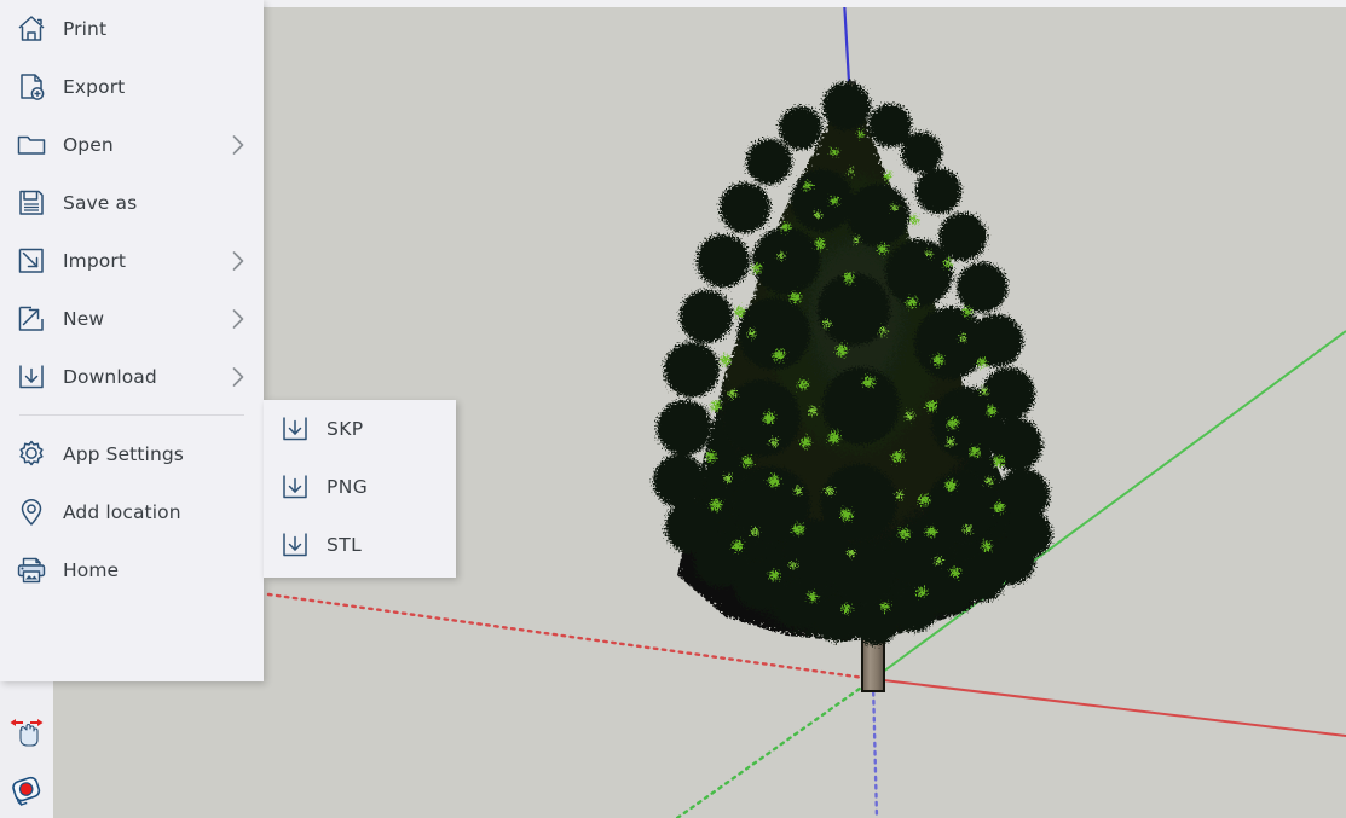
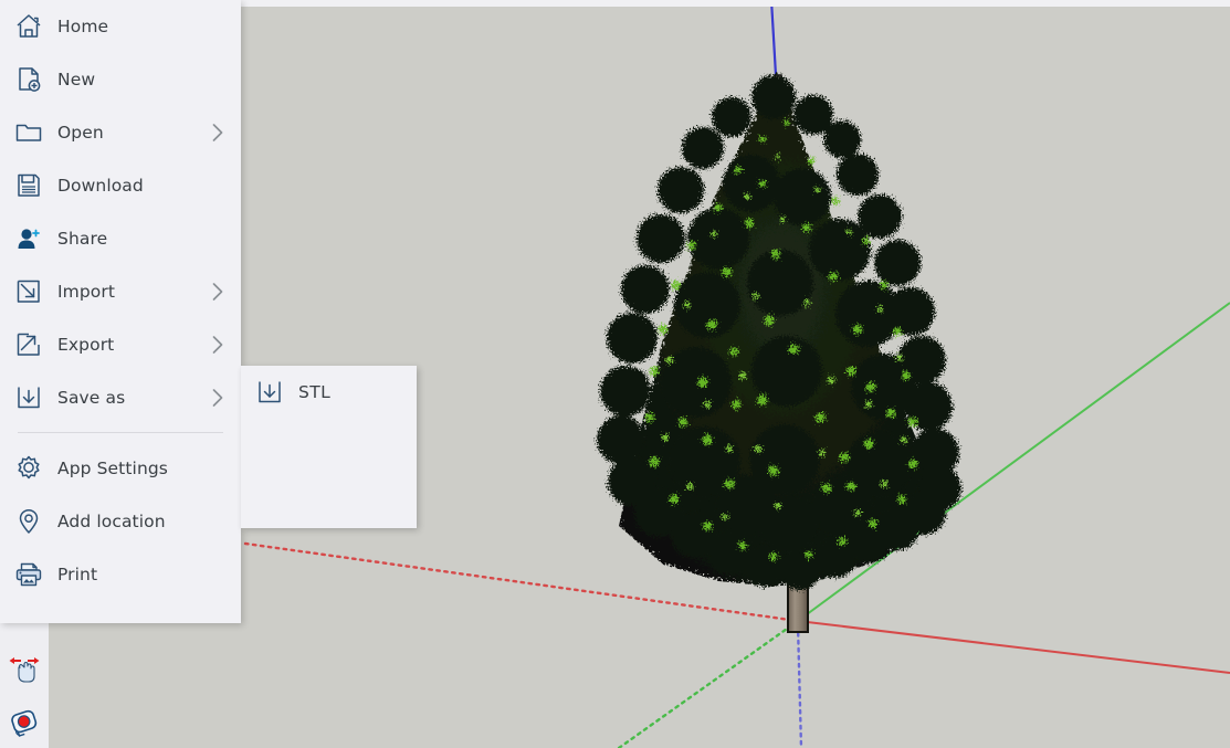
- Print
+ Home
- Export
+ New
  Open
- Save as
+ Download
+ Share
  Import
- New
+ Export
- Download
+ Save as
  App Settings
  Add location
- Home
+ Print
- SKP
- PNG
  STL
